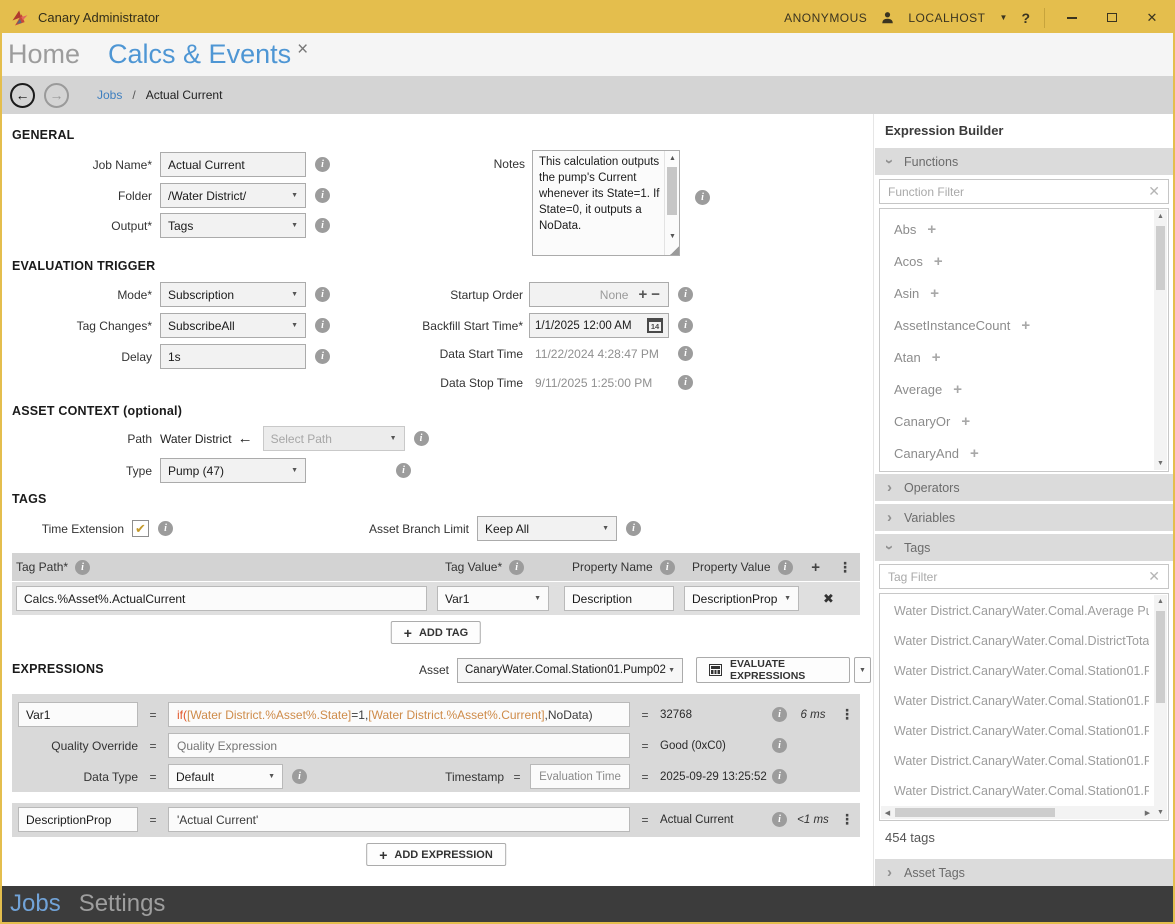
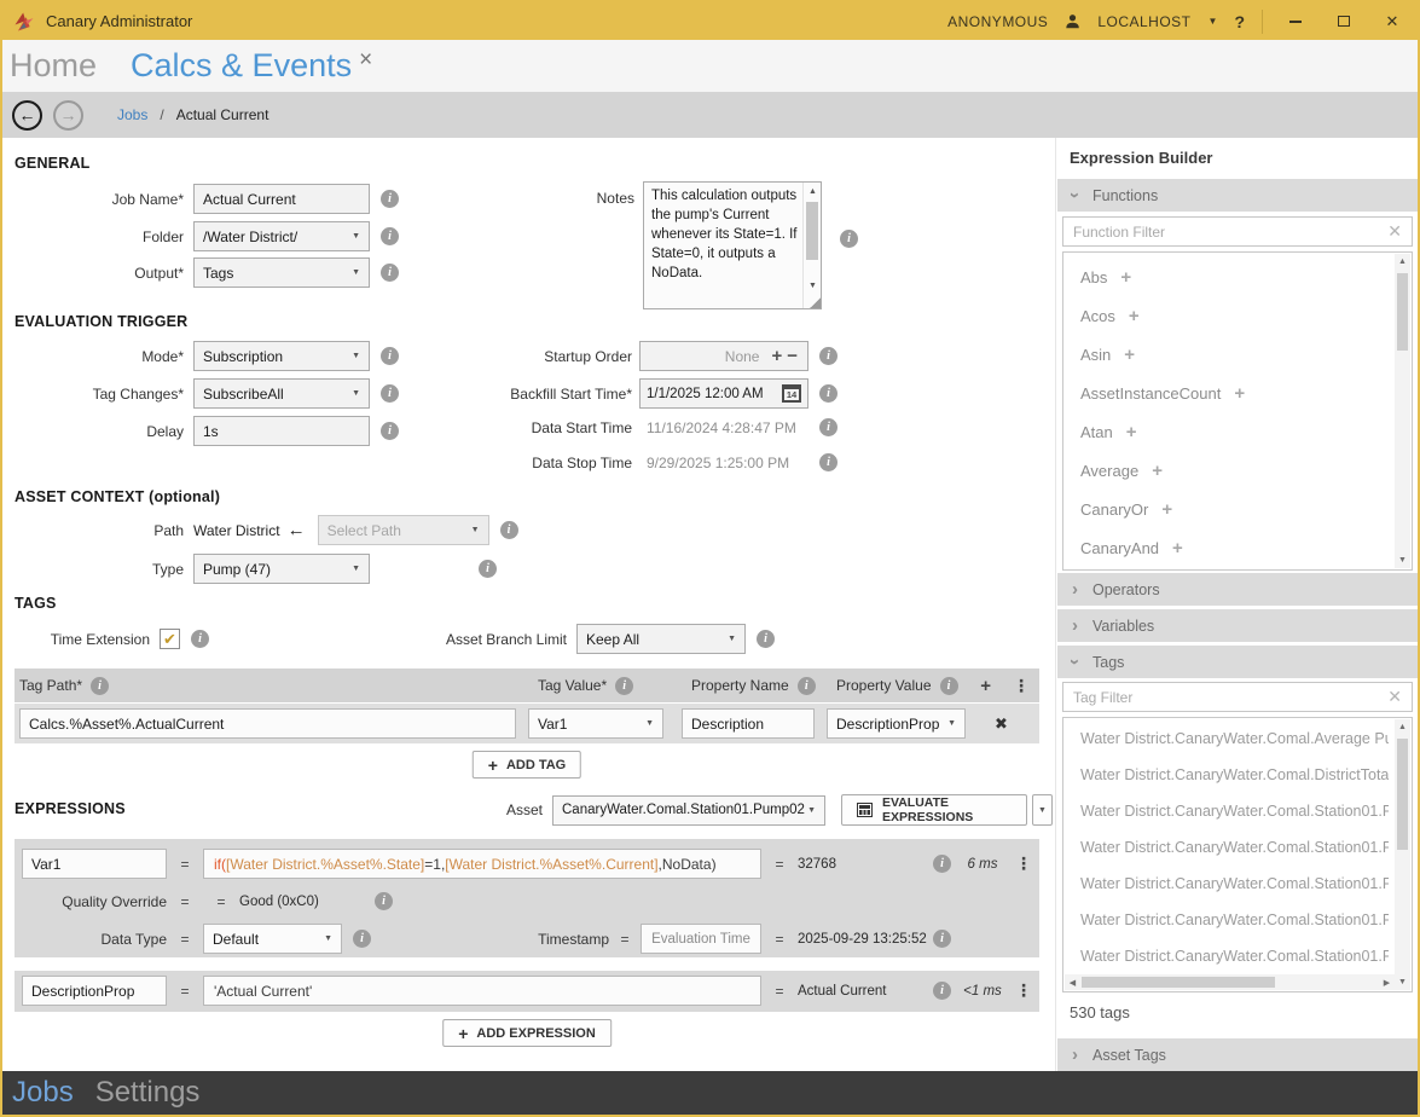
  Canary Administrator
  ANONYMOUS
  LOCALHOST
  ▼
  ?
  ✕
  Home
  Calcs & Events
  ×
  ←
  →
  Jobs
  /
  Actual Current
  GENERAL
  Job Name*
  Actual Current
  i
  Folder
  /Water District/
  i
  Output*
  Tags
  i
  Notes
  This calculation outputs the pump's Current whenever its State=1. If State=0, it outputs a NoData.
  i
  EVALUATION TRIGGER
  Mode*
  Subscription
  i
  Tag Changes*
  SubscribeAll
  i
  Delay
  1s
  i
  Startup Order
  None
  +
  −
  i
  Backfill Start Time*
  1/1/2025 12:00 AM
  14
  i
  Data Start Time
- 11/22/2024 4:28:47 PM
+ 11/16/2024 4:28:47 PM
  i
  Data Stop Time
- 9/11/2025 1:25:00 PM
+ 9/29/2025 1:25:00 PM
  i
  ASSET CONTEXT (optional)
  Path
  Water District
  ←
  Select Path
  i
  Type
  Pump (47)
  i
  TAGS
  Time Extension
  ✔
  i
  Asset Branch Limit
  Keep All
  i
  Tag Path*
  i
  Tag Value*
  i
  Property Name
  i
  Property Value
  i
  +
  ⋮
  Calcs.%Asset%.ActualCurrent
  Var1
  Description
  DescriptionProp
  ✖
  +
  ADD TAG
  EXPRESSIONS
  Asset
  CanaryWater.Comal.Station01.Pump02
  EVALUATE EXPRESSIONS
  Var1
  =
  if(
  [Water District.%Asset%.State]
  =1,
  [Water District.%Asset%.Current]
  ,NoData)
  =
  32768
  i
  6 ms
  ⋮
  Quality Override
  =
- Quality Expression
  =
  Good (0xC0)
  i
  Data Type
  =
  Default
  i
  Timestamp
  =
  Evaluation Time
  =
  2025-09-29 13:25:52
  i
  DescriptionProp
  =
  'Actual Current'
  =
  Actual Current
  i
  <1 ms
  ⋮
  +
  ADD EXPRESSION
  Expression Builder
  Functions
  Function Filter
  ✕
  Abs
  +
  Acos
  +
  Asin
  +
  AssetInstanceCount
  +
  Atan
  +
  Average
  +
  CanaryOr
  +
  CanaryAnd
  +
  ›
  Operators
  ›
  Variables
  Tags
  Tag Filter
  ✕
  Water District.CanaryWater.Comal.Average P
  Water District.CanaryWater.Comal.DistrictTota
  Water District.CanaryWater.Comal.Station01.P
  Water District.CanaryWater.Comal.Station01.P
  Water District.CanaryWater.Comal.Station01.P
  Water District.CanaryWater.Comal.Station01.P
  Water District.CanaryWater.Comal.Station01.P
- 454 tags
+ 530 tags
  ›
  Asset Tags
  Jobs
  Settings
